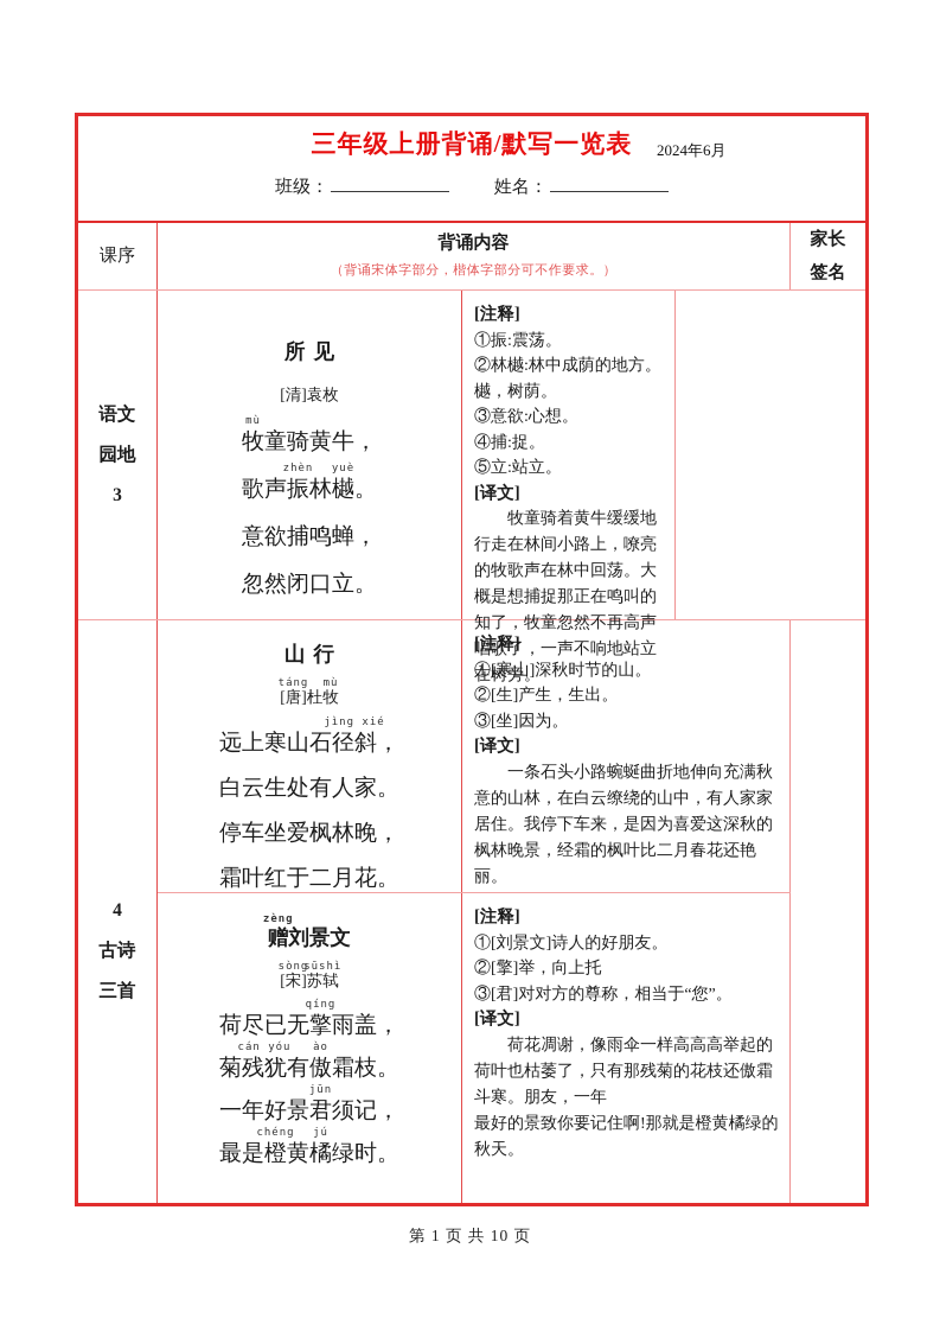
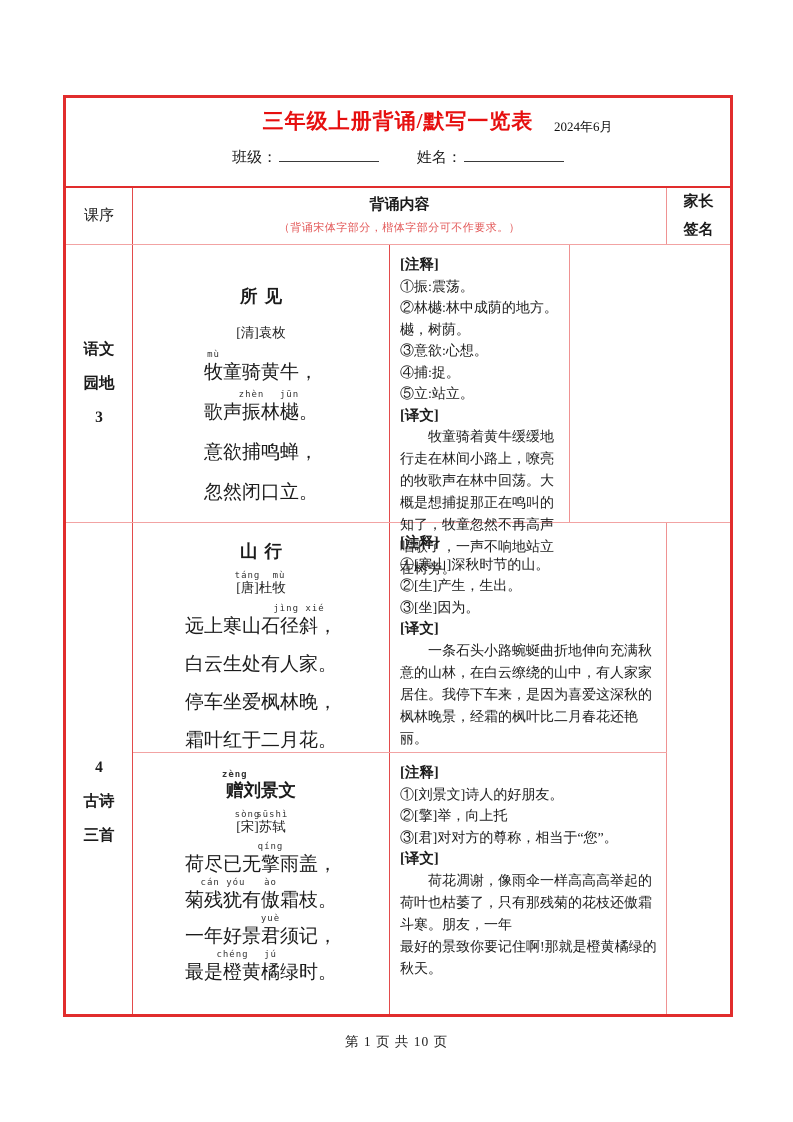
  三年级上册背诵/默写一览表
  2024年6月
  班级： 姓名：
  课序
  背诵内容
  （背诵宋体字部分，楷体字部分可不作要求。）
  家长
  签名
  语文
  园地
  3
  所见
  [清]袁枚
  牧
  mù
  童骑黄牛，
  歌声振
  zhèn
  林樾
- yuè
+ jūn
  。
  意欲捕鸣蝉，
  忽然闭口立。
  [注释]
  ①振:震荡。
  ②林樾:林中成荫的地方。樾，树荫。
  ③意欲:心想。
  ④捕:捉。
  ⑤立:站立。
  [译文]
  牧童骑着黄牛缓缓地行走在林间小路上，嘹亮的牧歌声在林中回荡。大概是想捕捉那正在鸣叫的知了，牧童忽然不再高声唱歌了，一声不响地站立在树旁。
  4
  古诗
  三首
  山行
  [唐]
  táng
  杜牧
  mù
  远上寒山石径斜
  jìng xié
  ，
  白云生处有人家。
  停车坐爱枫林晚，
  霜叶红于二月花。
  [注释]
  ①[寒山]深秋时节的山。
  ②[生]产生，生出。
  ③[坐]因为。
  [译文]
  一条石头小路蜿蜒曲折地伸向充满秋意的山林，在白云缭绕的山中，有人家家居住。我停下车来，是因为喜爱这深秋的枫林晚景，经霜的枫叶比二月春花还艳丽。
  赠
  zèng
  刘景文
  [宋]
  sòng
  苏轼
  sūshì
  荷尽已无擎
  qíng
  雨盖，
  菊残犹
  cán yóu
  有傲
  ào
  霜枝。
  一年好景君
- jūn
+ yuè
  须记，
  最是橙
  chéng
  黄橘
  jú
  绿时。
  [注释]
  ①[刘景文]诗人的好朋友。
  ②[擎]举，向上托
  ③[君]对对方的尊称，相当于“您”。
  [译文]
  荷花凋谢，像雨伞一样高高高举起的荷叶也枯萎了，只有那残菊的花枝还傲霜 斗寒。朋友，一年
  最好的景致你要记住啊!那就是橙黄橘绿的秋天。
  第 1 页 共 10 页
